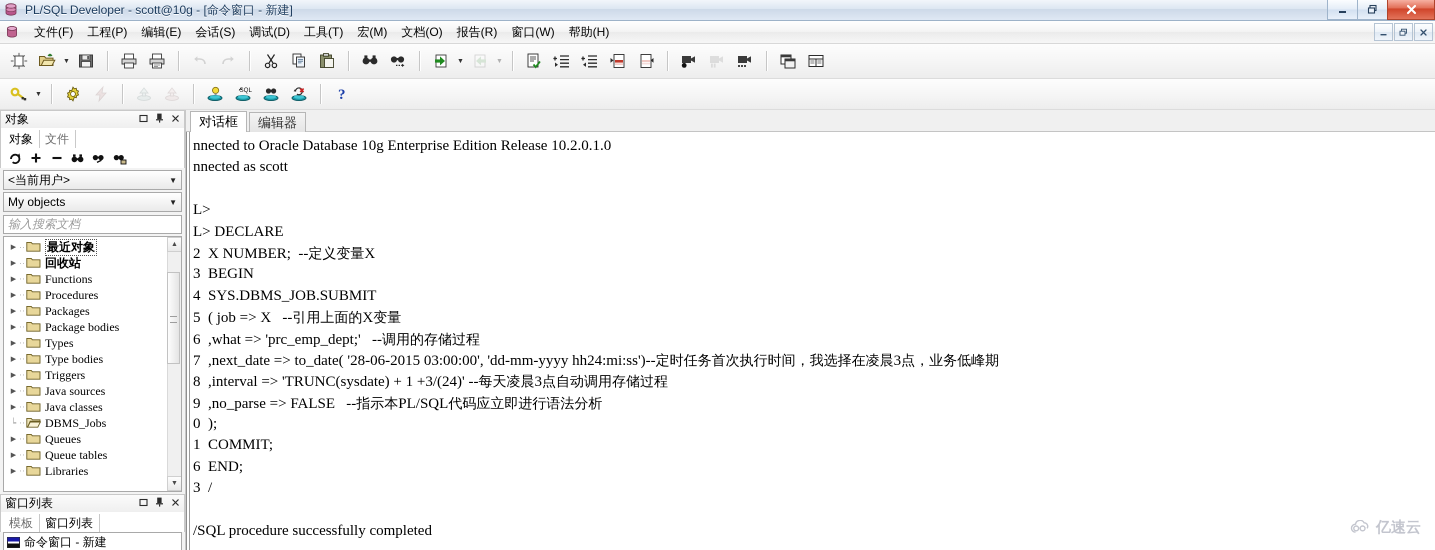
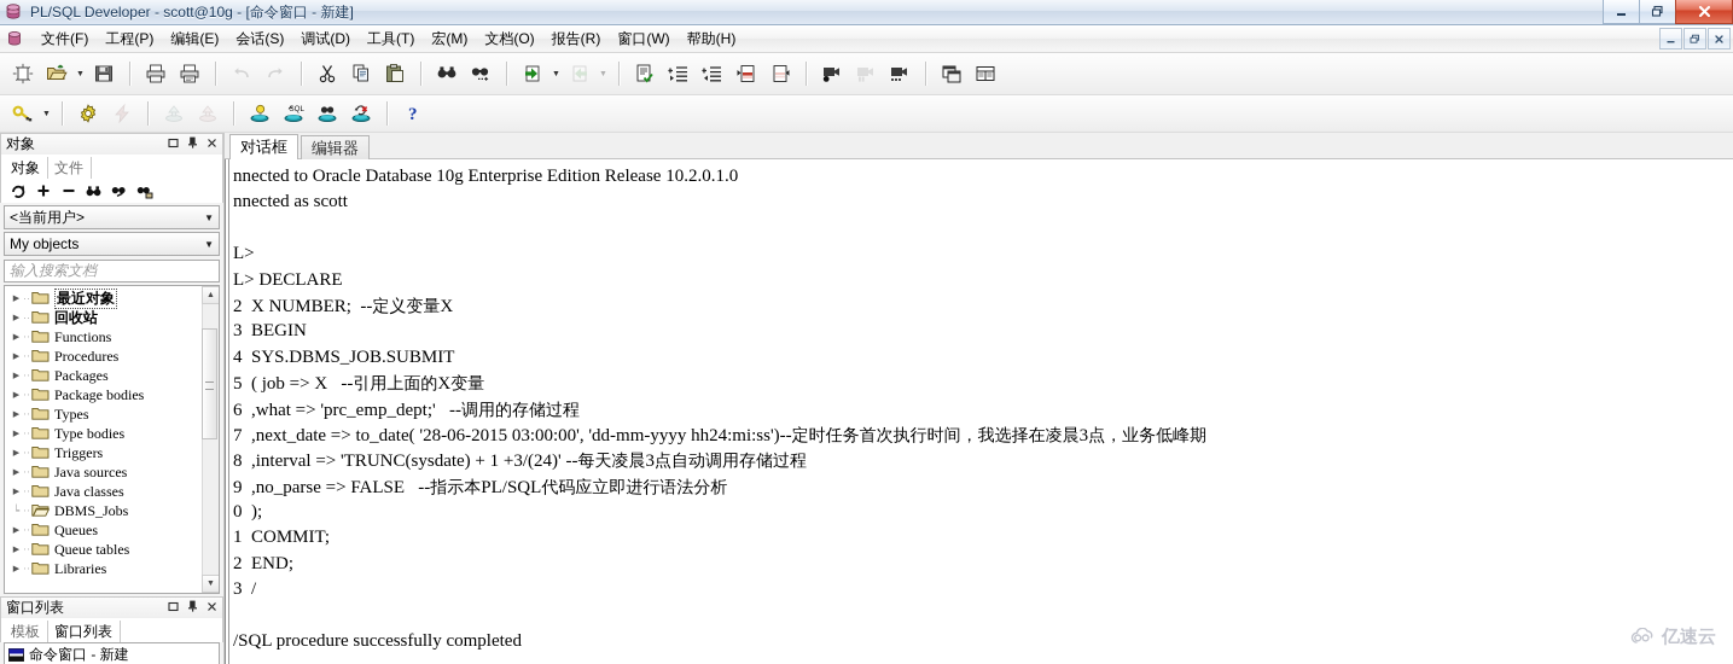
  PL/SQL Developer - scott@10g - [命令窗口 - 新建]
  文件(F)
  工程(P)
  编辑(E)
  会话(S)
  调试(D)
  工具(T)
  宏(M)
  文档(O)
  报告(R)
  窗口(W)
  帮助(H)
  ?
  对象
  对象
  文件
  <当前用户>
  ▼
  My objects
  ▼
  输入搜索文档
  ··
  最近对象
  ··
  回收站
  ▶
  ··
  Functions
  ▶
  ··
  Procedures
  ▶
  ··
  Packages
  ▶
  ··
  Package bodies
  ▶
  ··
  Types
  ▶
  ··
  Type bodies
  ▶
  ··
  Triggers
  ▶
  ··
  Java sources
  ▶
  ··
  Java classes
  ┕
  ··
  DBMS_Jobs
  ▶
  ··
  Queues
  ▶
  ··
  Queue tables
  ▶
  ··
  Libraries
  窗口列表
  模板
  窗口列表
  命令窗口 - 新建
  对话框
  编辑器
  nnected to Oracle Database 10g Enterprise Edition Release 10.2.0.1.0
  nnected as scott
  L>
  L> DECLARE
  2 X NUMBER; --定义变量X
  3 BEGIN
  4 SYS.DBMS_JOB.SUBMIT
  5 ( job => X --引用上面的X变量
  6 ,what => 'prc_emp_dept;' --调用的存储过程
  7 ,next_date => to_date( '28-06-2015 03:00:00', 'dd-mm-yyyy hh24:mi:ss')--定时任务首次执行时间，我选择在凌晨3点，业务低峰期
  8 ,interval => 'TRUNC(sysdate) + 1 +3/(24)' --每天凌晨3点自动调用存储过程
  9 ,no_parse => FALSE --指示本PL/SQL代码应立即进行语法分析
  0 );
  1 COMMIT;
- 6 END;
+ 2 END;
  3 /
  /SQL procedure successfully completed
  亿速云
